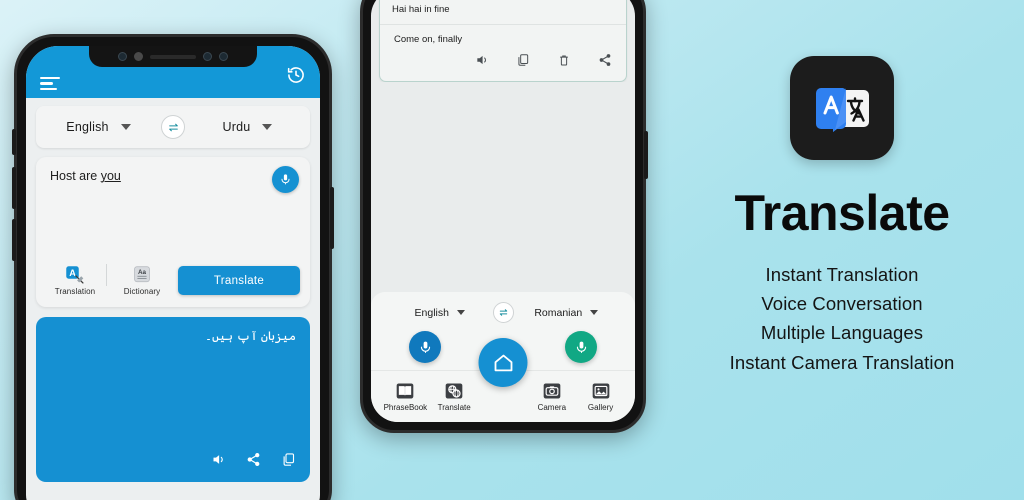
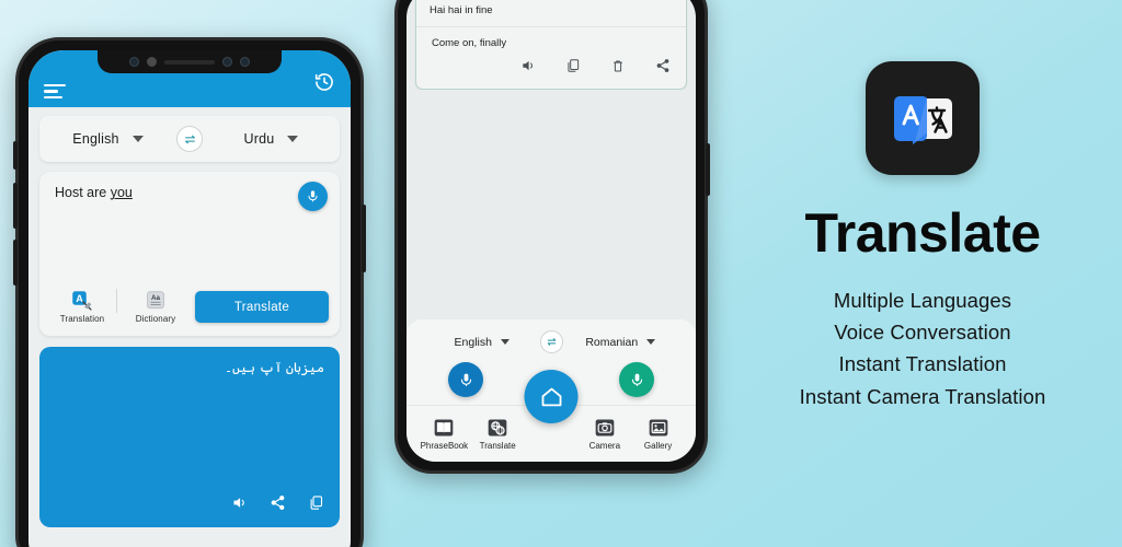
  English
  Urdu
  Host are you
  A
  Translation
  Dictionary
  Translate
  میزبان آپ ہیں۔
  Hai hai in fine
  Come on, finally
  English
  Romanian
  PhraseBook
  Translate
  Camera
  Gallery
  Translate
- Instant Translation
+ Multiple Languages
  Voice Conversation
- Multiple Languages
+ Instant Translation
  Instant Camera Translation
